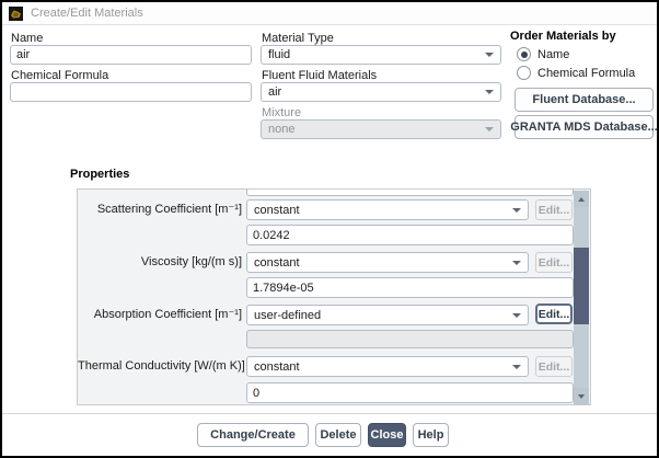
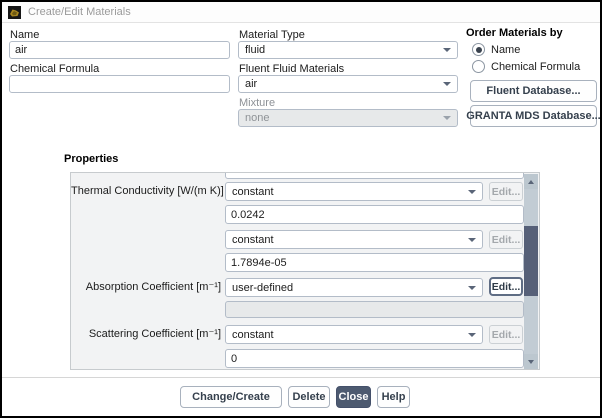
  Create/Edit Materials
  Name
  air
  Chemical Formula
  Material Type
  fluid
  Fluent Fluid Materials
  air
  Mixture
  none
  Order Materials by
  Name
  Chemical Formula
  Fluent Database...
  GRANTA MDS Database...
  Properties
- Scattering Coefficient [m⁻¹]
+ Thermal Conductivity [W/(m K)]
  constant
  Edit...
  0.0242
- Viscosity [kg/(m s)]
  constant
  Edit...
  1.7894e-05
  Absorption Coefficient [m⁻¹]
  user-defined
  Edit...
- Thermal Conductivity [W/(m K)]
+ Scattering Coefficient [m⁻¹]
  constant
  Edit...
  0
  Change/Create
  Delete
  Close
  Help
